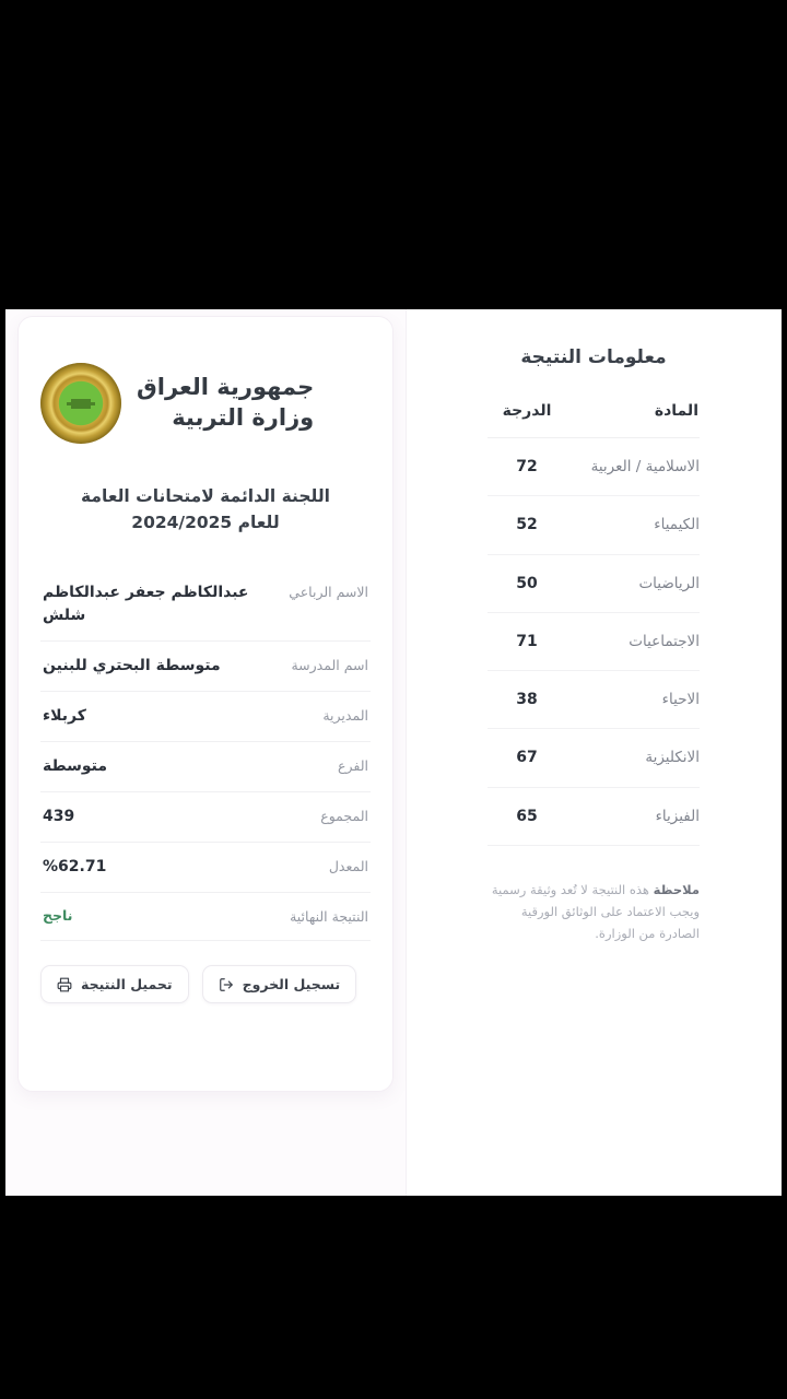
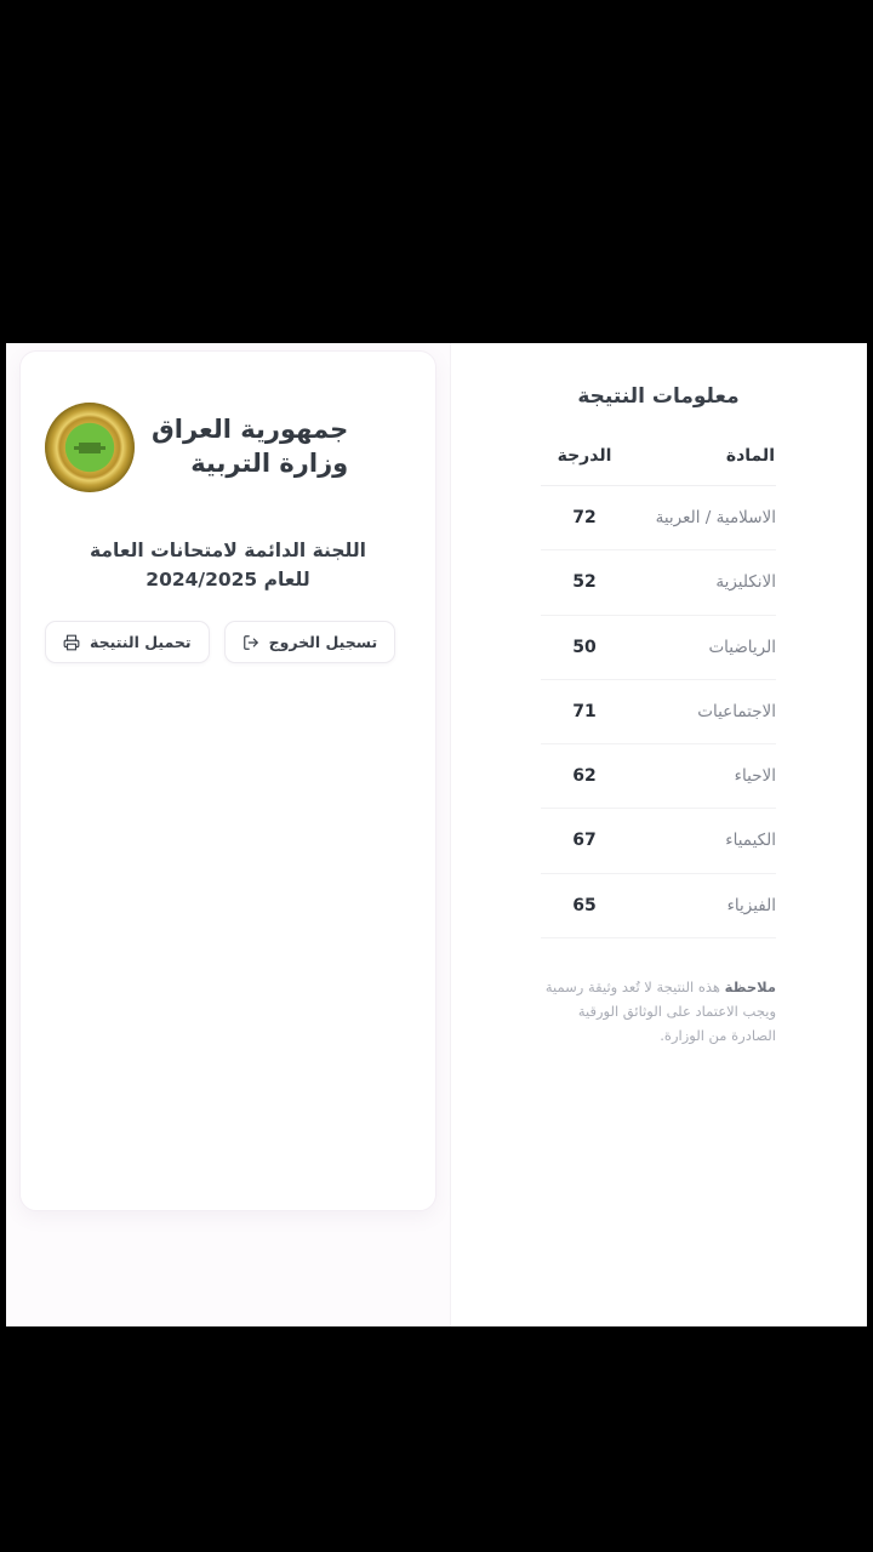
  جمهورية العراق
  وزارة التربية
  اللجنة الدائمة لامتحانات العامة
  للعام 2024/2025
- الاسم الرباعي
- عبدالكاظم جعفر عبدالكاظم شلش
- اسم المدرسة
- متوسطة البحتري للبنين
- المديرية
- كربلاء
- الفرع
- متوسطة
- المجموع
- 439
- المعدل
- %62.71
- النتيجة النهائية
- ناجح
  تحميل النتيجة
  تسجيل الخروج
  معلومات النتيجة
  المادة	الدرجة
  الاسلامية / العربية	72
- الكيمياء	52
+ الانكليزية	52
  الرياضيات	50
  الاجتماعيات	71
- الاحياء	38
+ الاحياء	62
- الانكليزية	67
+ الكيمياء	67
  الفيزياء	65
  ملاحظة هذه النتيجة لا تُعد وثيقة رسمية ويجب الاعتماد على الوثائق الورقية الصادرة من الوزارة.
